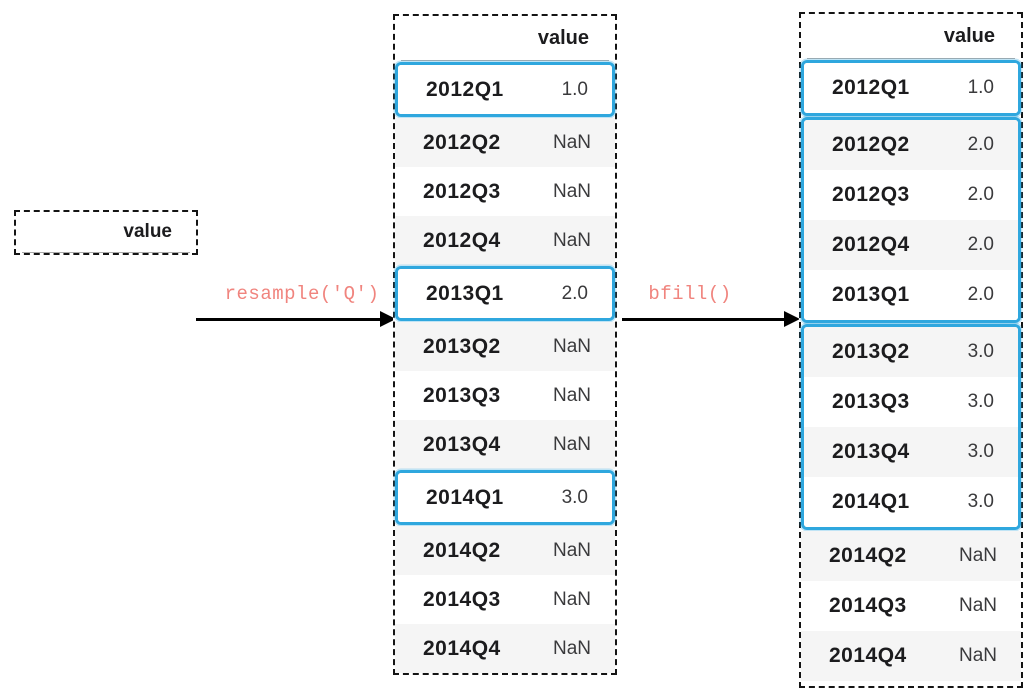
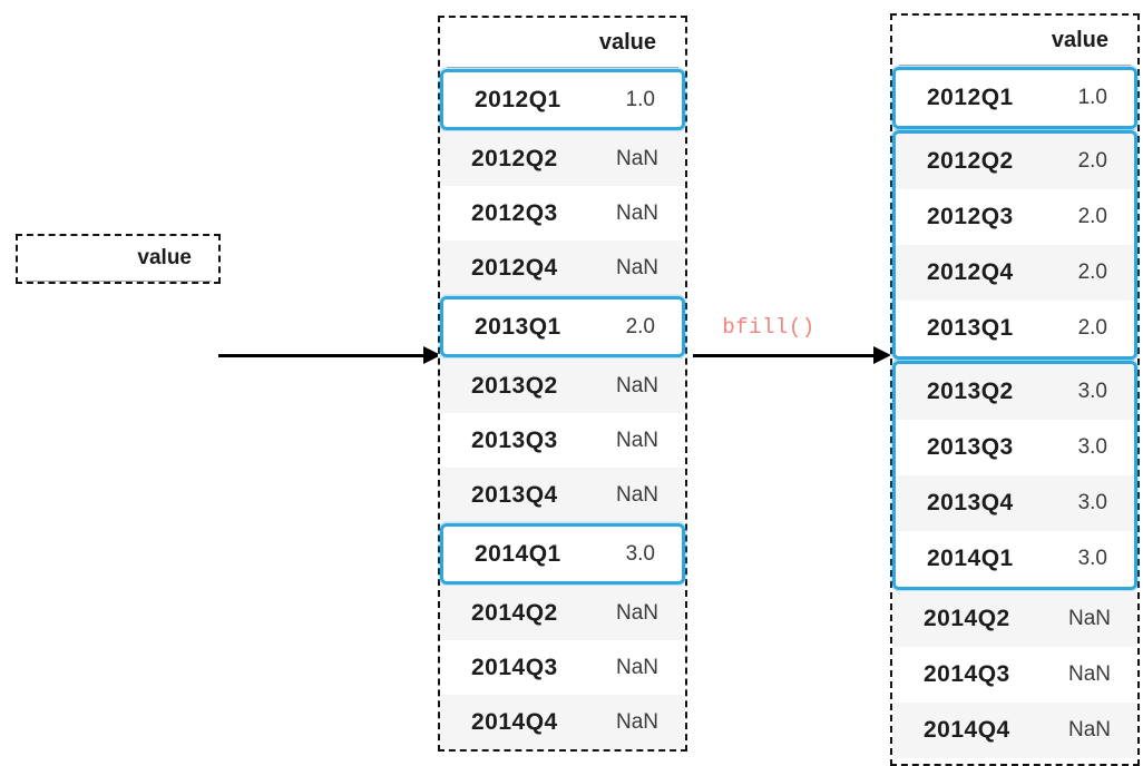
  value
- resample('Q')
  value
  2012Q1
  1.0
  2012Q2
  NaN
  2012Q3
  NaN
  2012Q4
  NaN
  2013Q1
  2.0
  2013Q2
  NaN
  2013Q3
  NaN
  2013Q4
  NaN
  2014Q1
  3.0
  2014Q2
  NaN
  2014Q3
  NaN
  2014Q4
  NaN
  bfill()
  value
  2012Q1
  1.0
  2012Q2
  2.0
  2012Q3
  2.0
  2012Q4
  2.0
  2013Q1
  2.0
  2013Q2
  3.0
  2013Q3
  3.0
  2013Q4
  3.0
  2014Q1
  3.0
  2014Q2
  NaN
  2014Q3
  NaN
  2014Q4
  NaN
